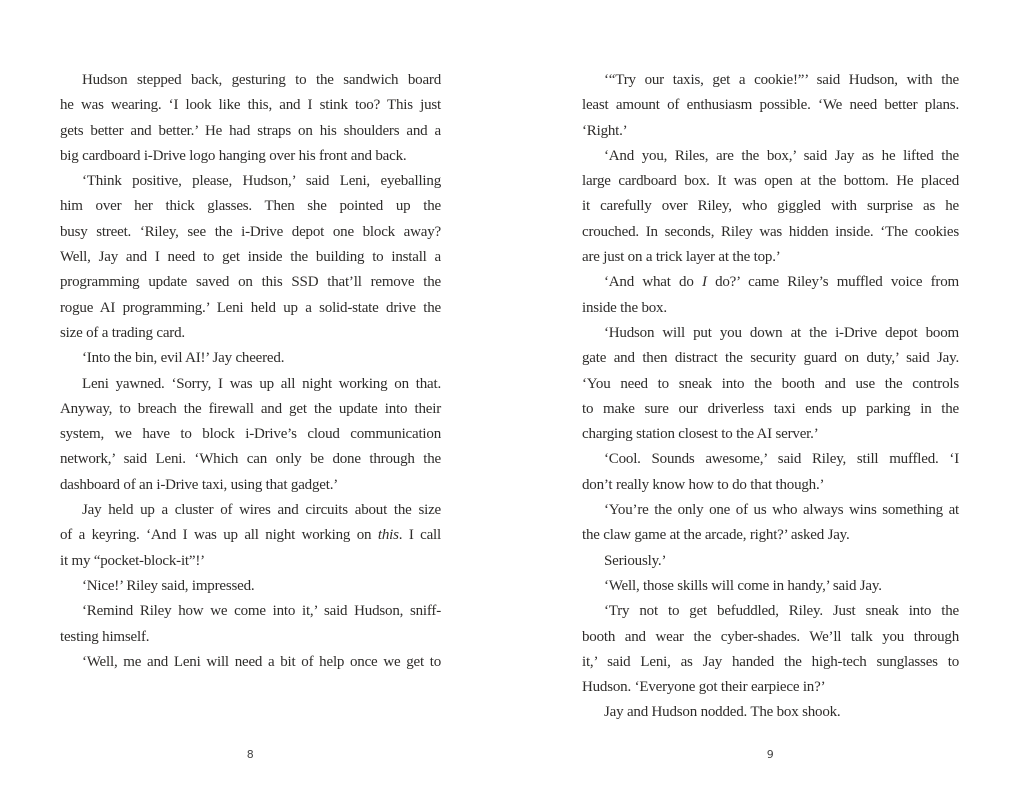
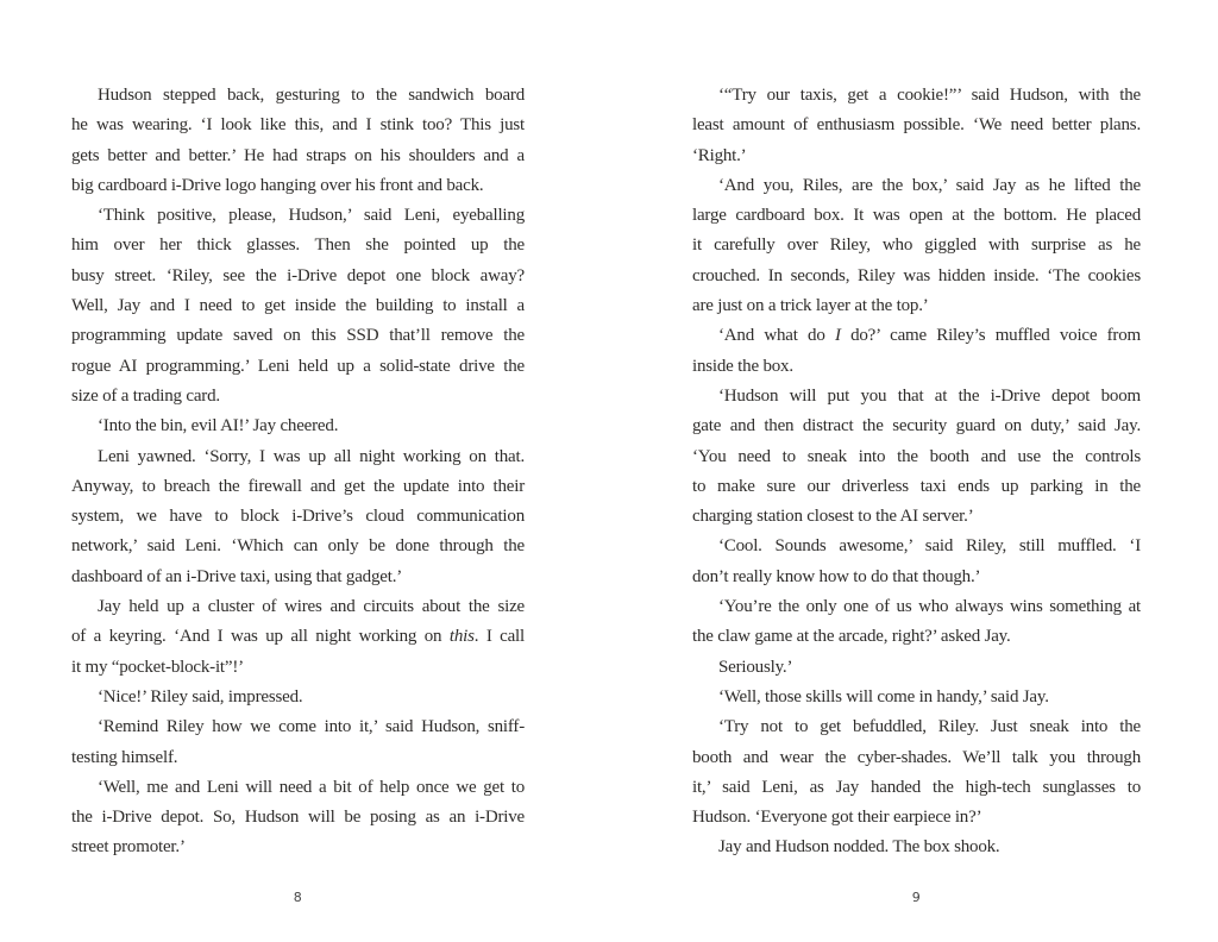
  Hudson stepped back, gesturing to the sandwich board
  he was wearing. ‘I look like this, and I stink too? This just
  gets better and better.’ He had straps on his shoulders and a
  big cardboard i-Drive logo hanging over his front and back.
  ‘Think positive, please, Hudson,’ said Leni, eyeballing
  him over her thick glasses. Then she pointed up the
  busy street. ‘Riley, see the i-Drive depot one block away?
  Well, Jay and I need to get inside the building to install a
  programming update saved on this SSD that’ll remove the
  rogue AI programming.’ Leni held up a solid-state drive the
  size of a trading card.
  ‘Into the bin, evil AI!’ Jay cheered.
  Leni yawned. ‘Sorry, I was up all night working on that.
  Anyway, to breach the firewall and get the update into their
  system, we have to block i-Drive’s cloud communication
  network,’ said Leni. ‘Which can only be done through the
  dashboard of an i-Drive taxi, using that gadget.’
  Jay held up a cluster of wires and circuits about the size
  of a keyring. ‘And I was up all night working on this. I call
  it my “pocket-block-it”!’
  ‘Nice!’ Riley said, impressed.
  ‘Remind Riley how we come into it,’ said Hudson, sniff-
  testing himself.
  ‘Well, me and Leni will need a bit of help once we get to
+ the i-Drive depot. So, Hudson will be posing as an i-Drive
+ street promoter.’
  ‘“Try our taxis, get a cookie!”’ said Hudson, with the
  least amount of enthusiasm possible. ‘We need better plans.
  ‘Right.’
  ‘And you, Riles, are the box,’ said Jay as he lifted the
  large cardboard box. It was open at the bottom. He placed
  it carefully over Riley, who giggled with surprise as he
  crouched. In seconds, Riley was hidden inside. ‘The cookies
  are just on a trick layer at the top.’
  ‘And what do I do?’ came Riley’s muffled voice from
  inside the box.
- ‘Hudson will put you down at the i-Drive depot boom
+ ‘Hudson will put you that at the i-Drive depot boom
  gate and then distract the security guard on duty,’ said Jay.
  ‘You need to sneak into the booth and use the controls
  to make sure our driverless taxi ends up parking in the
  charging station closest to the AI server.’
  ‘Cool. Sounds awesome,’ said Riley, still muffled. ‘I
  don’t really know how to do that though.’
  ‘You’re the only one of us who always wins something at
  the claw game at the arcade, right?’ asked Jay.
  Seriously.’
  ‘Well, those skills will come in handy,’ said Jay.
  ‘Try not to get befuddled, Riley. Just sneak into the
  booth and wear the cyber-shades. We’ll talk you through
  it,’ said Leni, as Jay handed the high-tech sunglasses to
  Hudson. ‘Everyone got their earpiece in?’
  Jay and Hudson nodded. The box shook.
  8
  9
